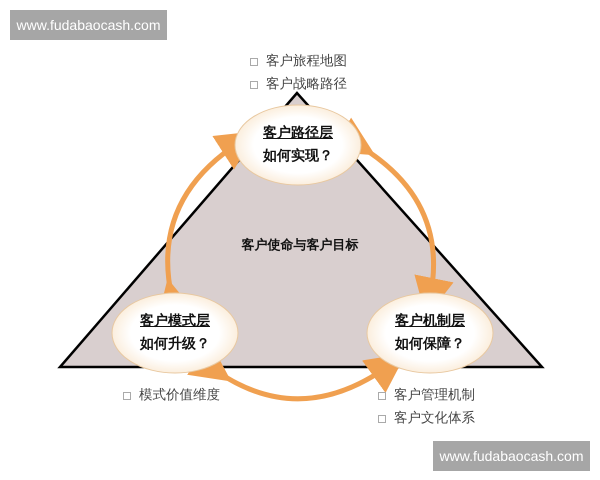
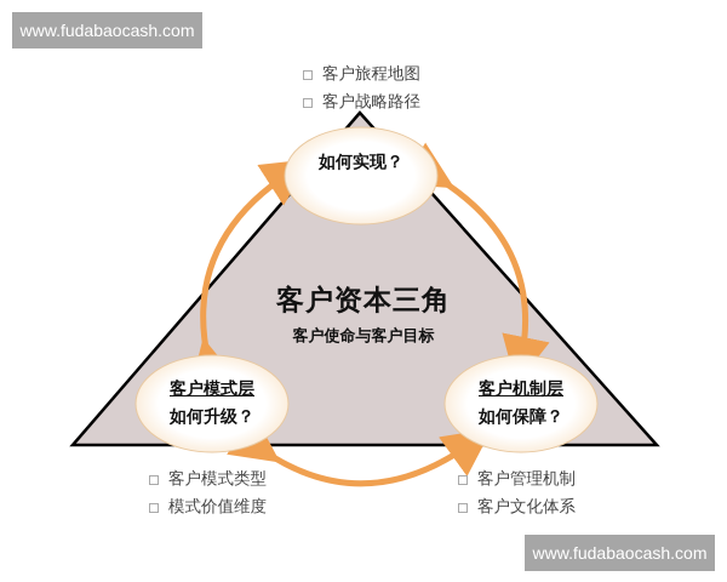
  www.fudabaocash.com
  客户旅程地图
  客户战略路径
- 客户路径层
  如何实现？
+ 客户资本三角
  客户使命与客户目标
  客户模式层
  如何升级？
  客户机制层
  如何保障？
+ 客户模式类型
  模式价值维度
  客户管理机制
  客户文化体系
  www.fudabaocash.com
